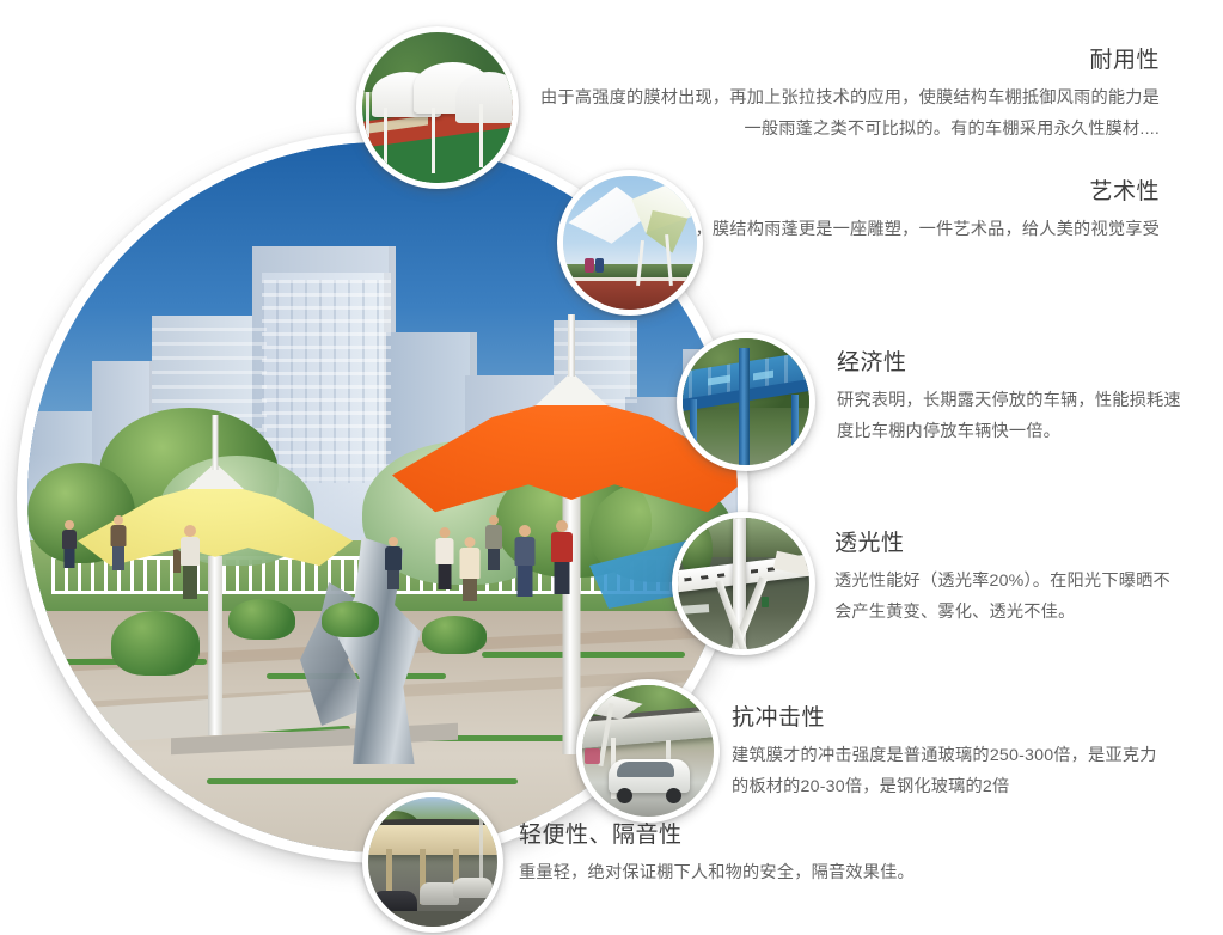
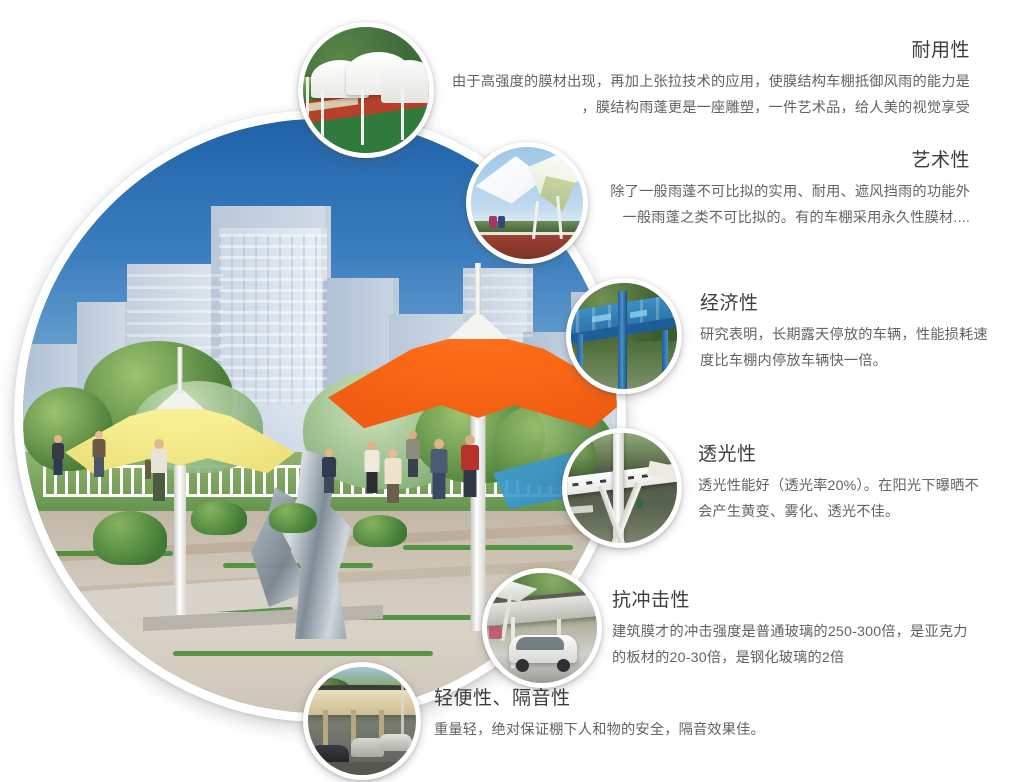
  耐用性
  由于高强度的膜材出现，再加上张拉技术的应用，使膜结构车棚抵御风雨的能力是
- 一般雨蓬之类不可比拟的。有的车棚采用永久性膜材....
+ ，膜结构雨蓬更是一座雕塑，一件艺术品，给人美的视觉享受
  艺术性
+ 除了一般雨蓬不可比拟的实用、耐用、遮风挡雨的功能外
- ，膜结构雨蓬更是一座雕塑，一件艺术品，给人美的视觉享受
+ 一般雨蓬之类不可比拟的。有的车棚采用永久性膜材....
  经济性
  研究表明，长期露天停放的车辆，性能损耗速
  度比车棚内停放车辆快一倍。
  透光性
  透光性能好（透光率20%）。在阳光下曝晒不
  会产生黄变、雾化、透光不佳。
  抗冲击性
  建筑膜才的冲击强度是普通玻璃的250-300倍，是亚克力
  的板材的20-30倍，是钢化玻璃的2倍
  轻便性、隔音性
  重量轻，绝对保证棚下人和物的安全，隔音效果佳。
